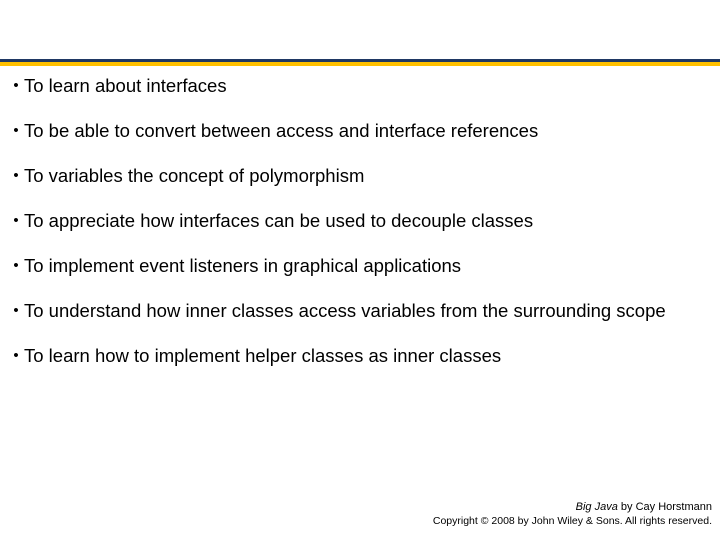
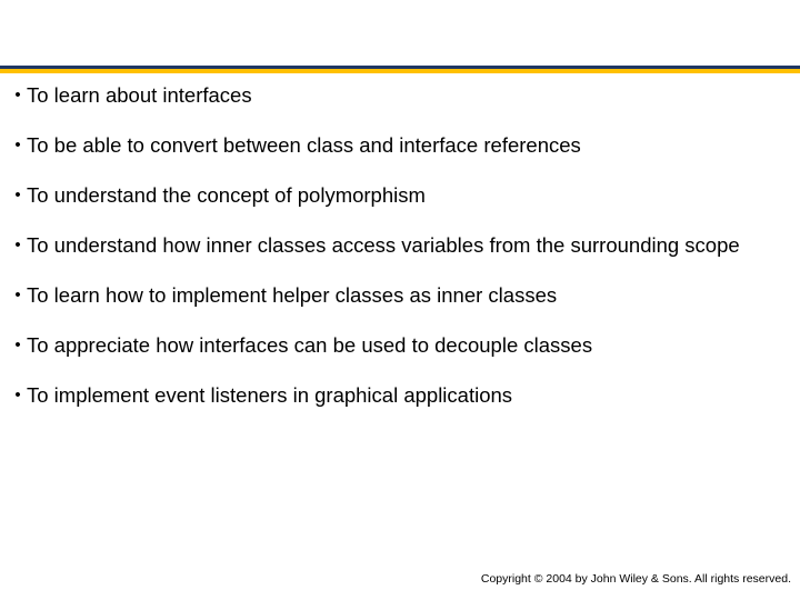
  •
  To learn about interfaces
  •
- To be able to convert between access and interface references
+ To be able to convert between class and interface references
  •
- To variables the concept of polymorphism
+ To understand the concept of polymorphism
  •
- To appreciate how interfaces can be used to decouple classes
+ To understand how inner classes access variables from the surrounding scope
  •
- To implement event listeners in graphical applications
+ To learn how to implement helper classes as inner classes
  •
- To understand how inner classes access variables from the surrounding scope
+ To appreciate how interfaces can be used to decouple classes
  •
- To learn how to implement helper classes as inner classes
+ To implement event listeners in graphical applications
- Big Java by Cay Horstmann
- Copyright © 2008 by John Wiley & Sons. All rights reserved.
+ Copyright © 2004 by John Wiley & Sons. All rights reserved.
